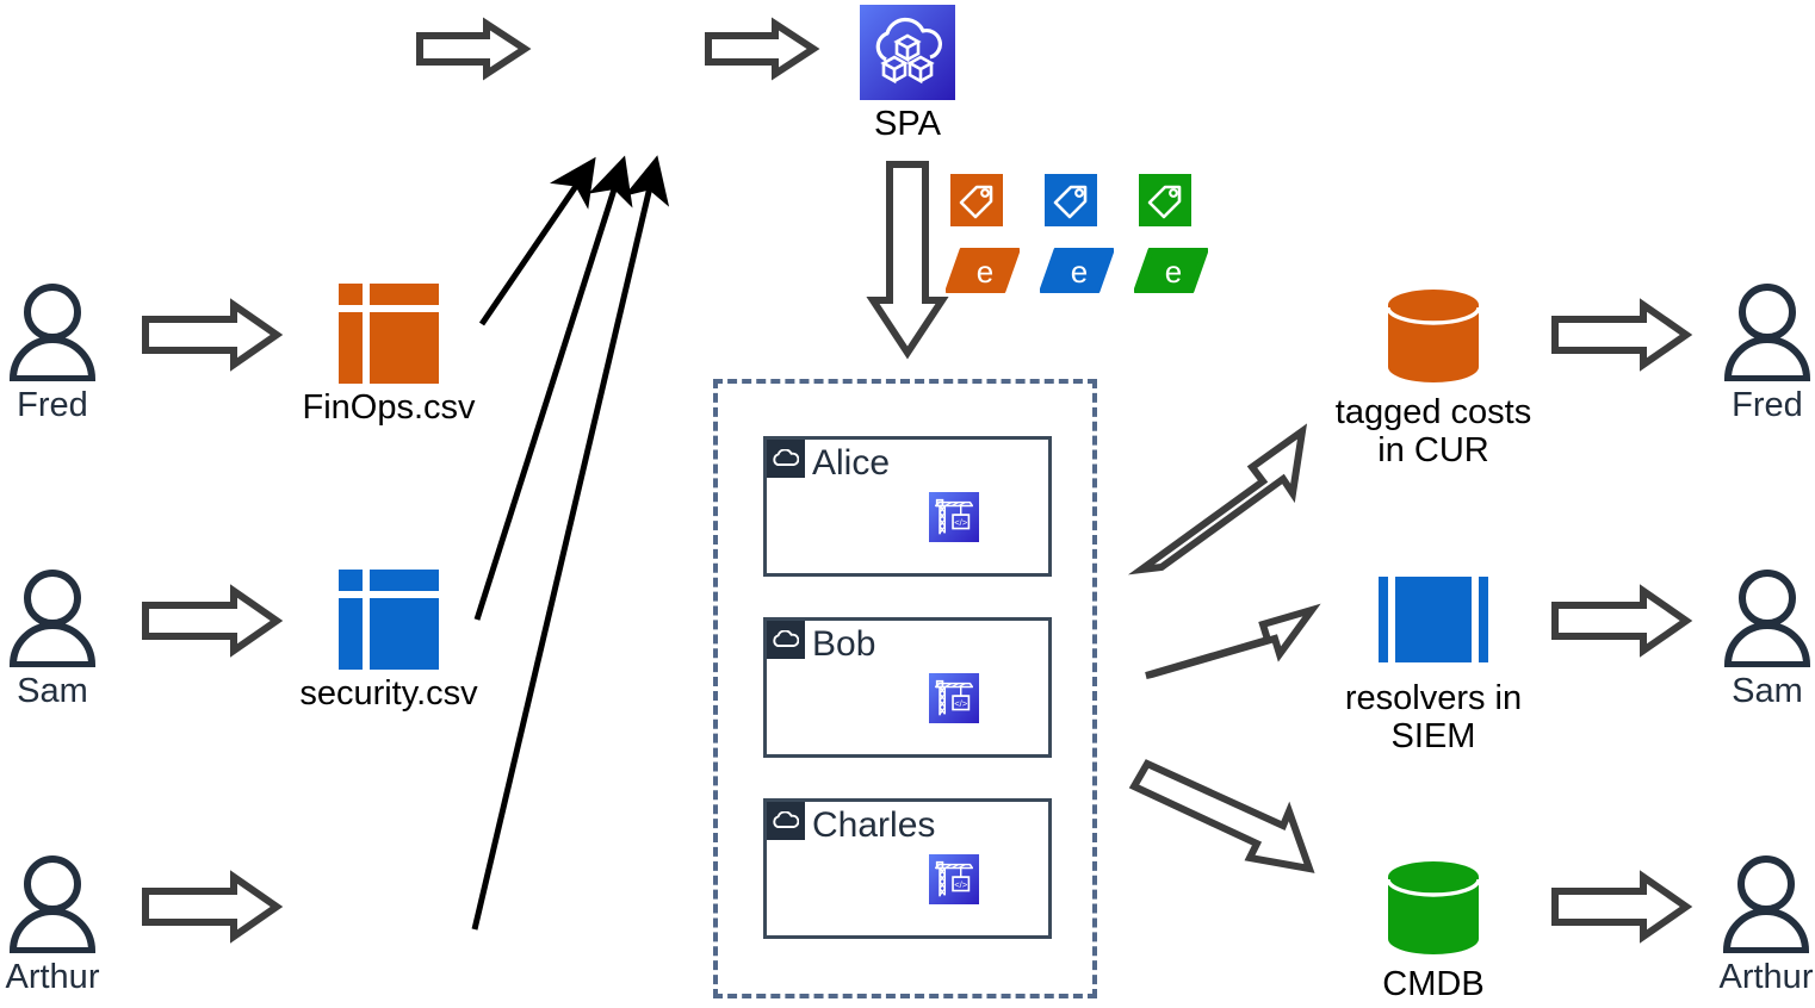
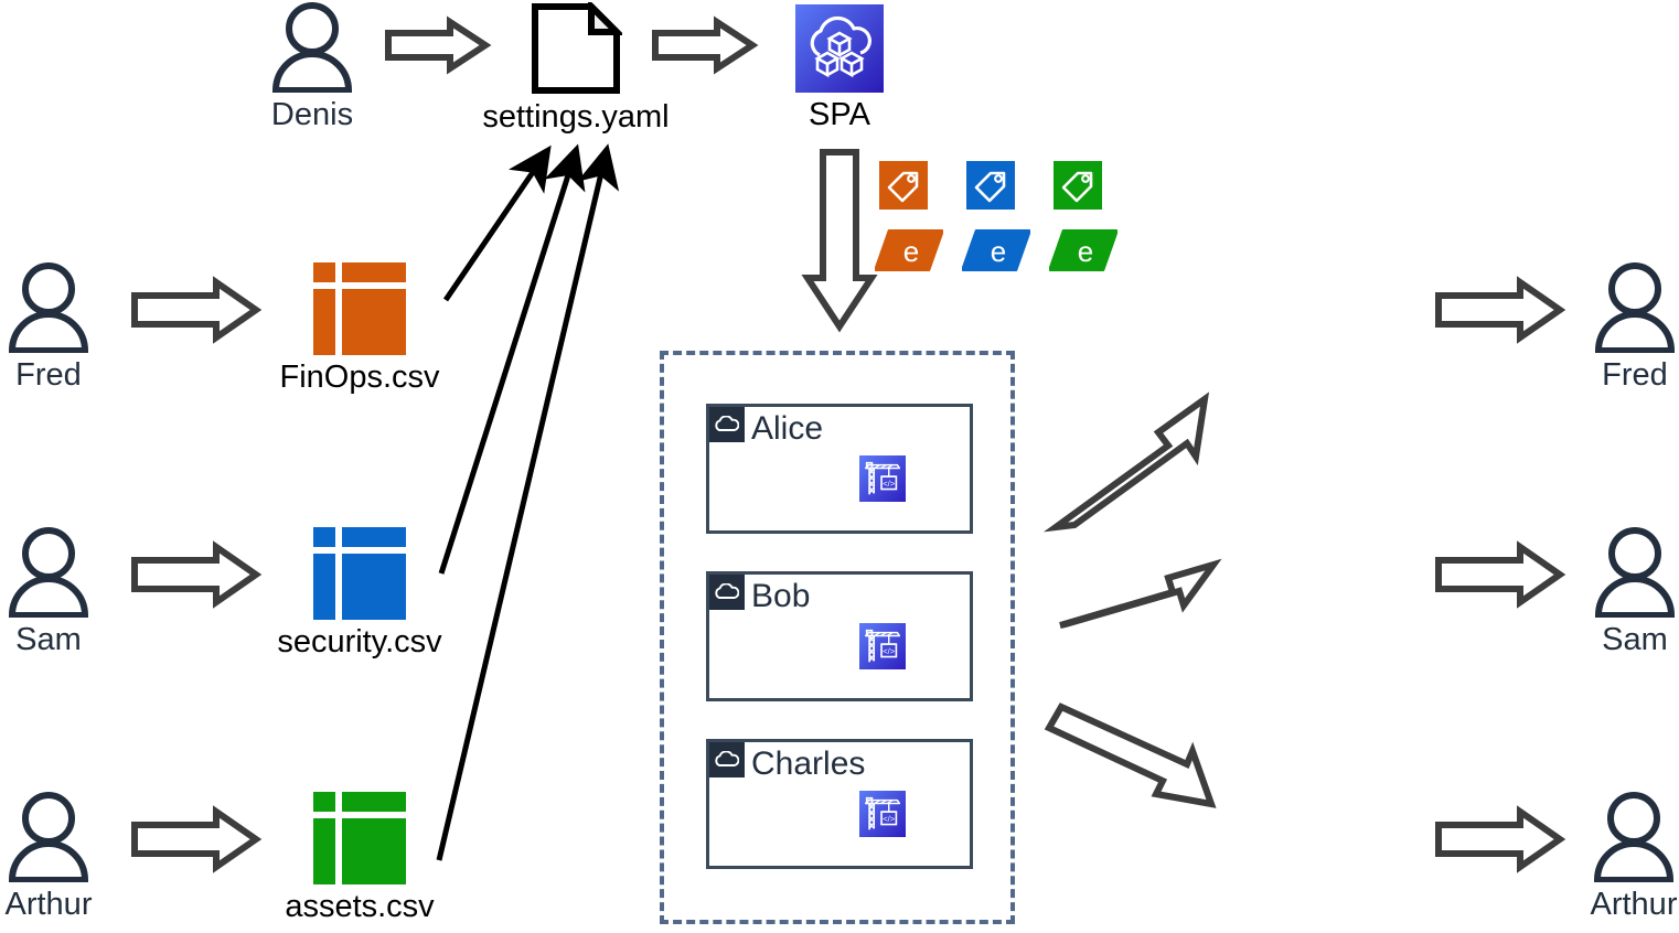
+ Denis
+ settings.yaml
  SPA
  e
  e
  e
  Fred
  Sam
  Arthur
  FinOps.csv
  security.csv
+ assets.csv
  Alice
  </>
  Bob
  </>
  Charles
  </>
- tagged costs
- in CUR
- resolvers in
- SIEM
- CMDB
  Fred
  Sam
  Arthur
